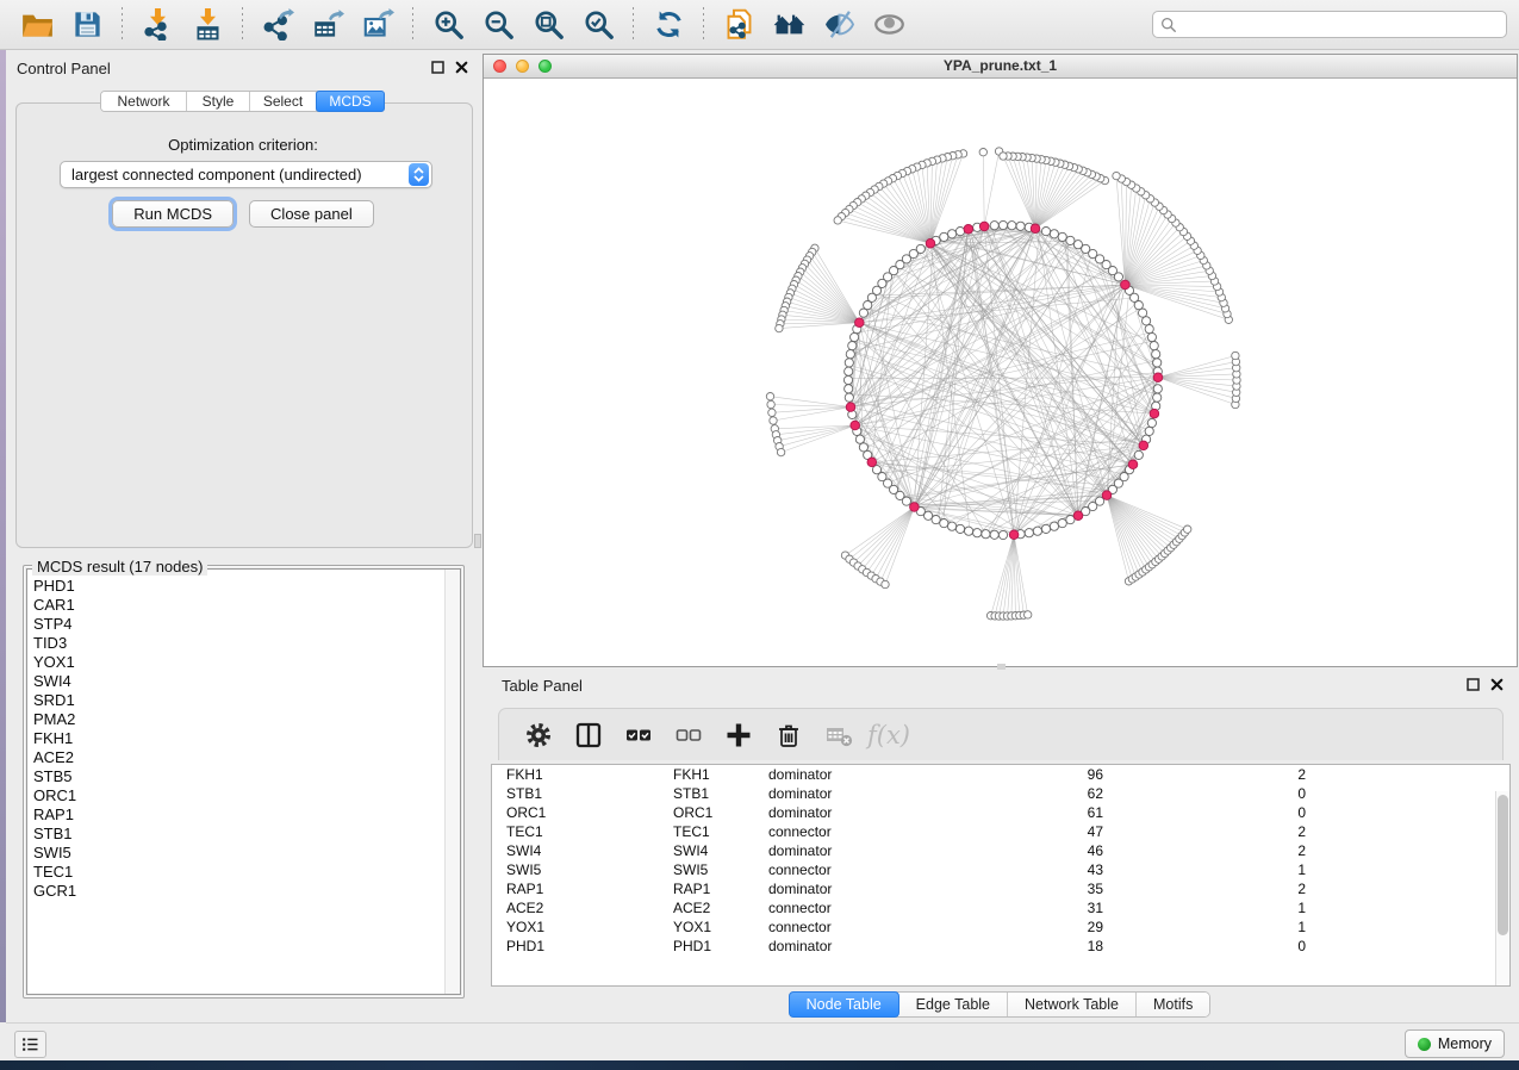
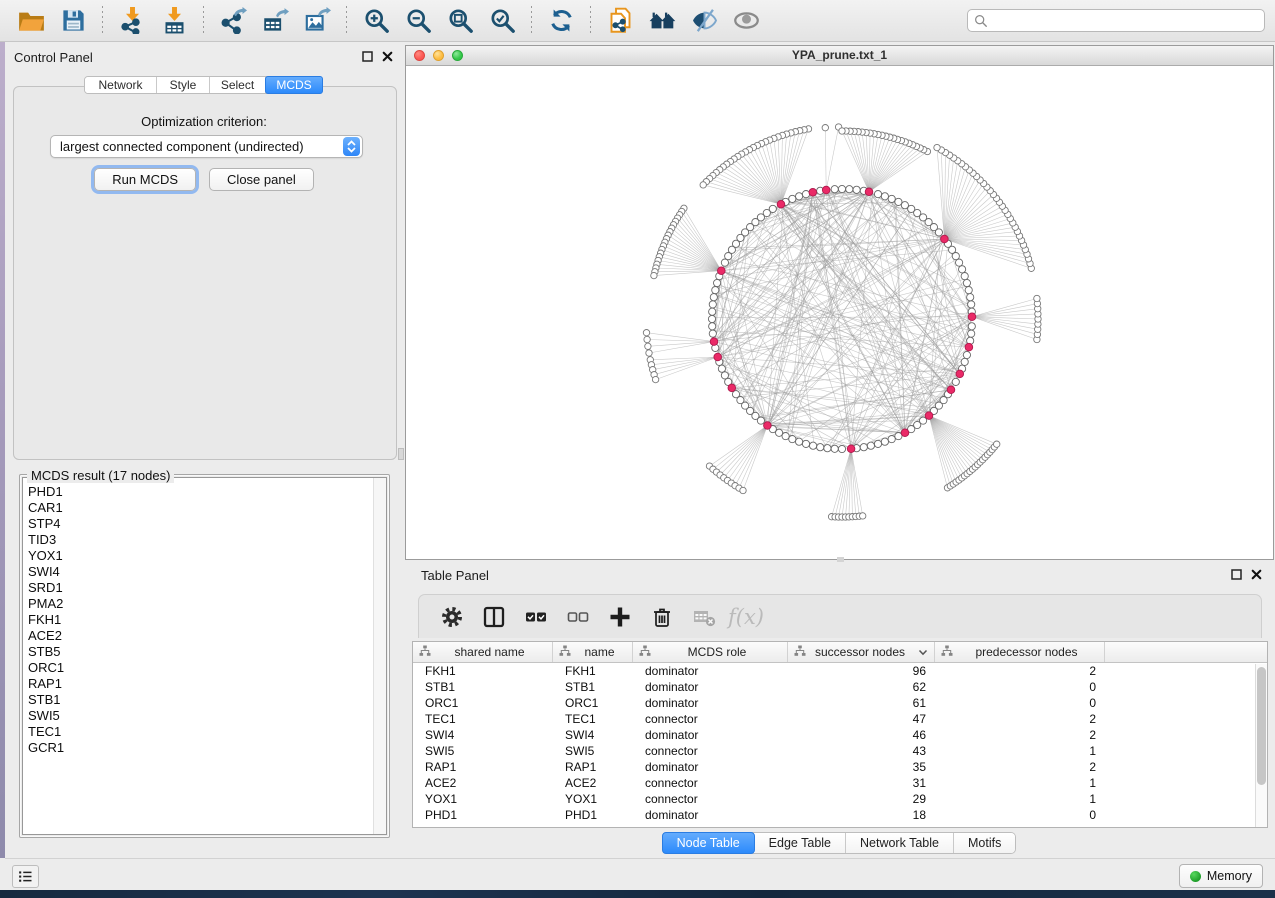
  Control Panel
  Network
  Style
  Select
  MCDS
  Optimization criterion:
  largest connected component (undirected)
  Run MCDS
  Close panel
  MCDS result (17 nodes)
  PHD1
  CAR1
  STP4
  TID3
  YOX1
  SWI4
  SRD1
  PMA2
  FKH1
  ACE2
  STB5
  ORC1
  RAP1
  STB1
  SWI5
  TEC1
  GCR1
  YPA_prune.txt_1
  Table Panel
  f(x)
+ shared name
+ name
+ MCDS role
+ successor nodes
+ predecessor nodes
  FKH1
  FKH1
  dominator
  96
  2
  STB1
  STB1
  dominator
  62
  0
  ORC1
  ORC1
  dominator
  61
  0
  TEC1
  TEC1
  connector
  47
  2
  SWI4
  SWI4
  dominator
  46
  2
  SWI5
  SWI5
  connector
  43
  1
  RAP1
  RAP1
  dominator
  35
  2
  ACE2
  ACE2
  connector
  31
  1
  YOX1
  YOX1
  connector
  29
  1
  PHD1
  PHD1
  dominator
  18
  0
  Node Table
  Edge Table
  Network Table
  Motifs
  Memory
